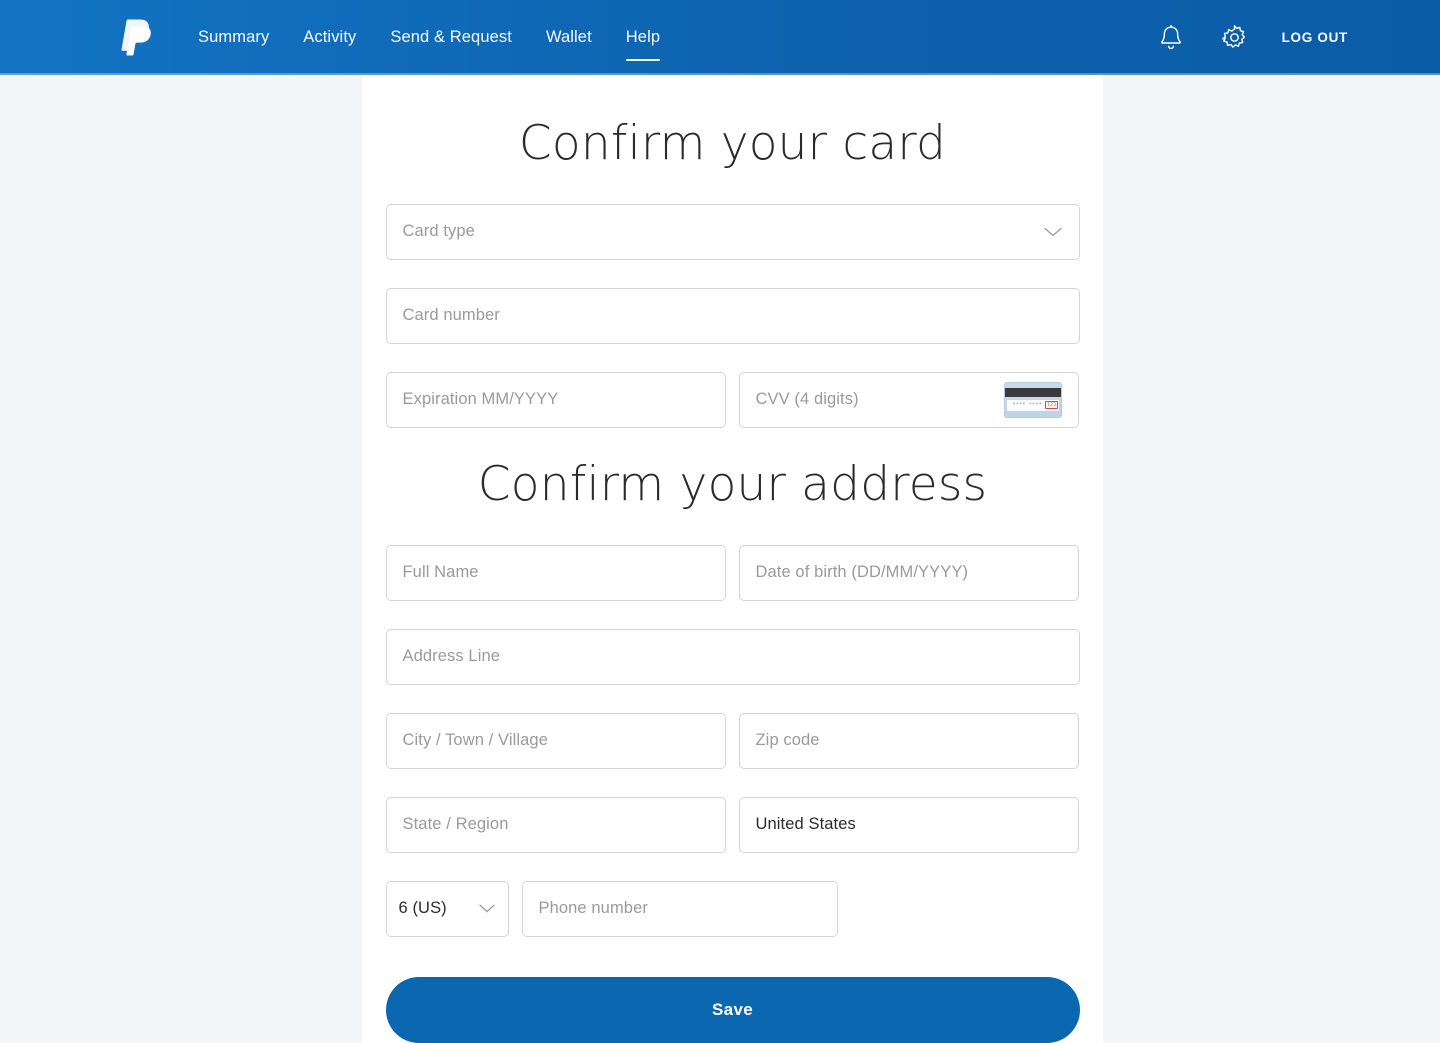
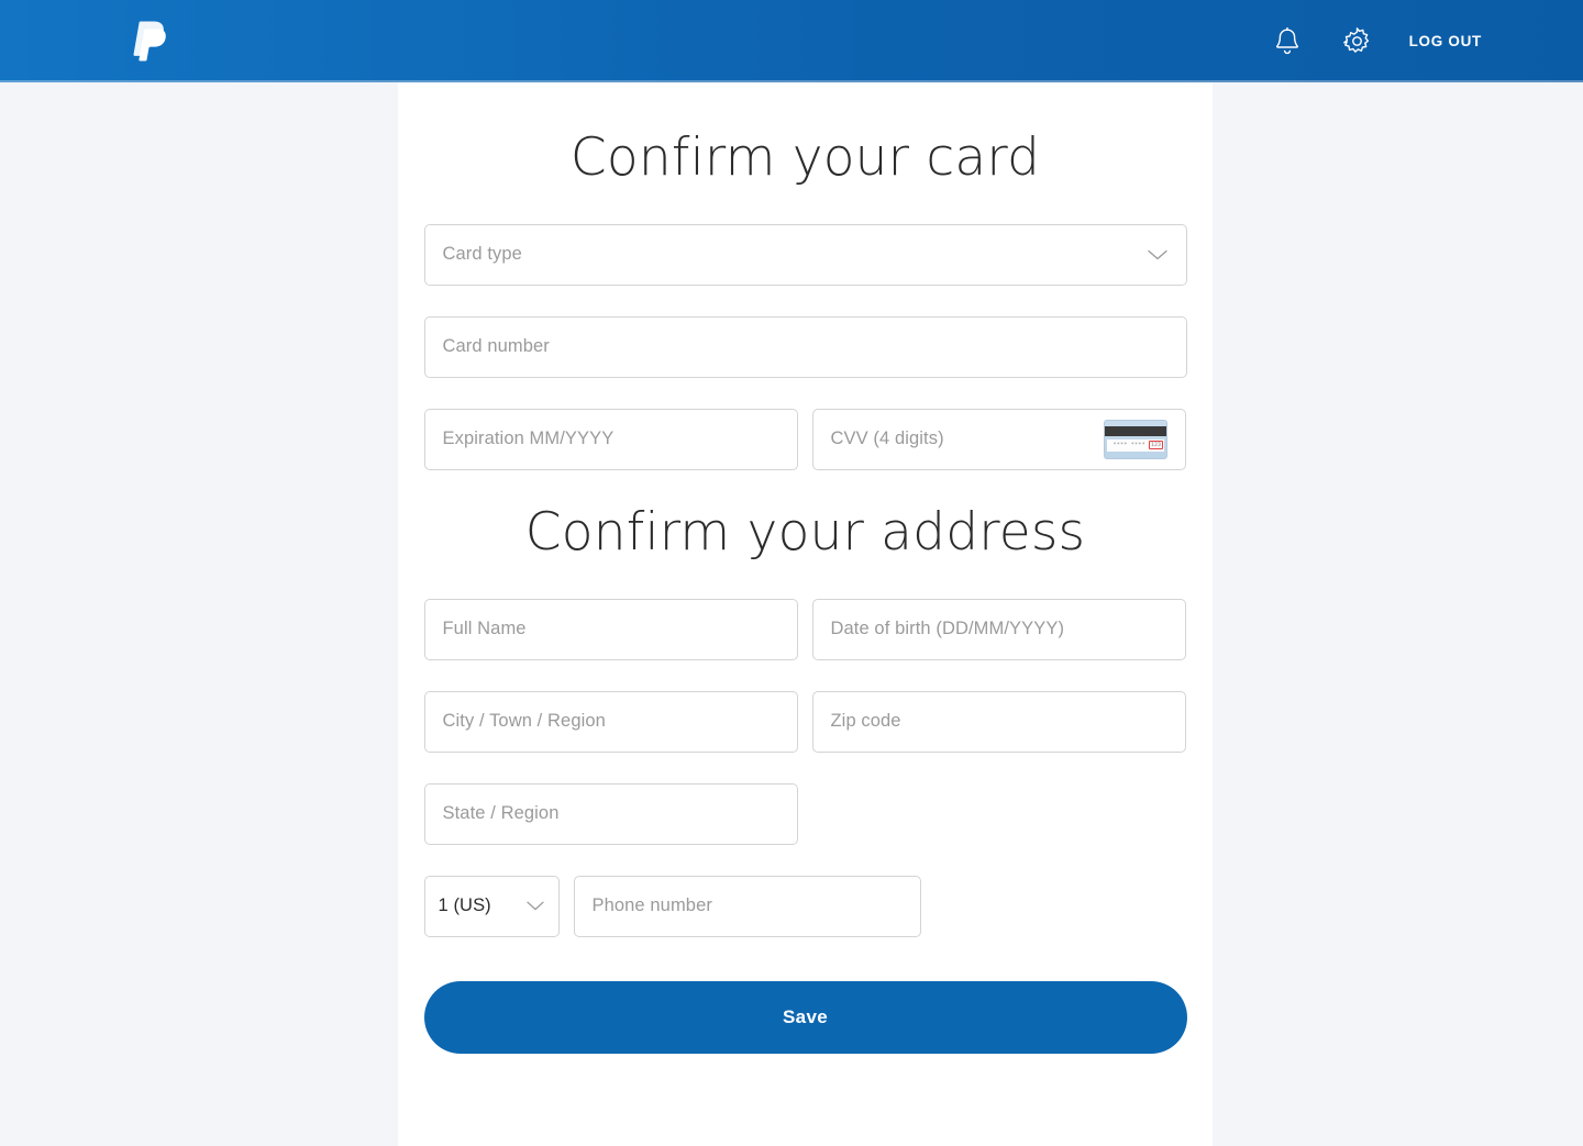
- Summary
- Activity
- Send & Request
- Wallet
- Help
  LOG OUT
  Confirm your card
  Card type
  Card number
  Expiration MM/YYYY
  CVV (4 digits)
  Confirm your address
  Full Name
  Date of birth (DD/MM/YYYY)
- Address Line
- City / Town / Village
+ City / Town / Region
  Zip code
  State / Region
- United States
- 6 (US)
+ 1 (US)
  Phone number
  Save
